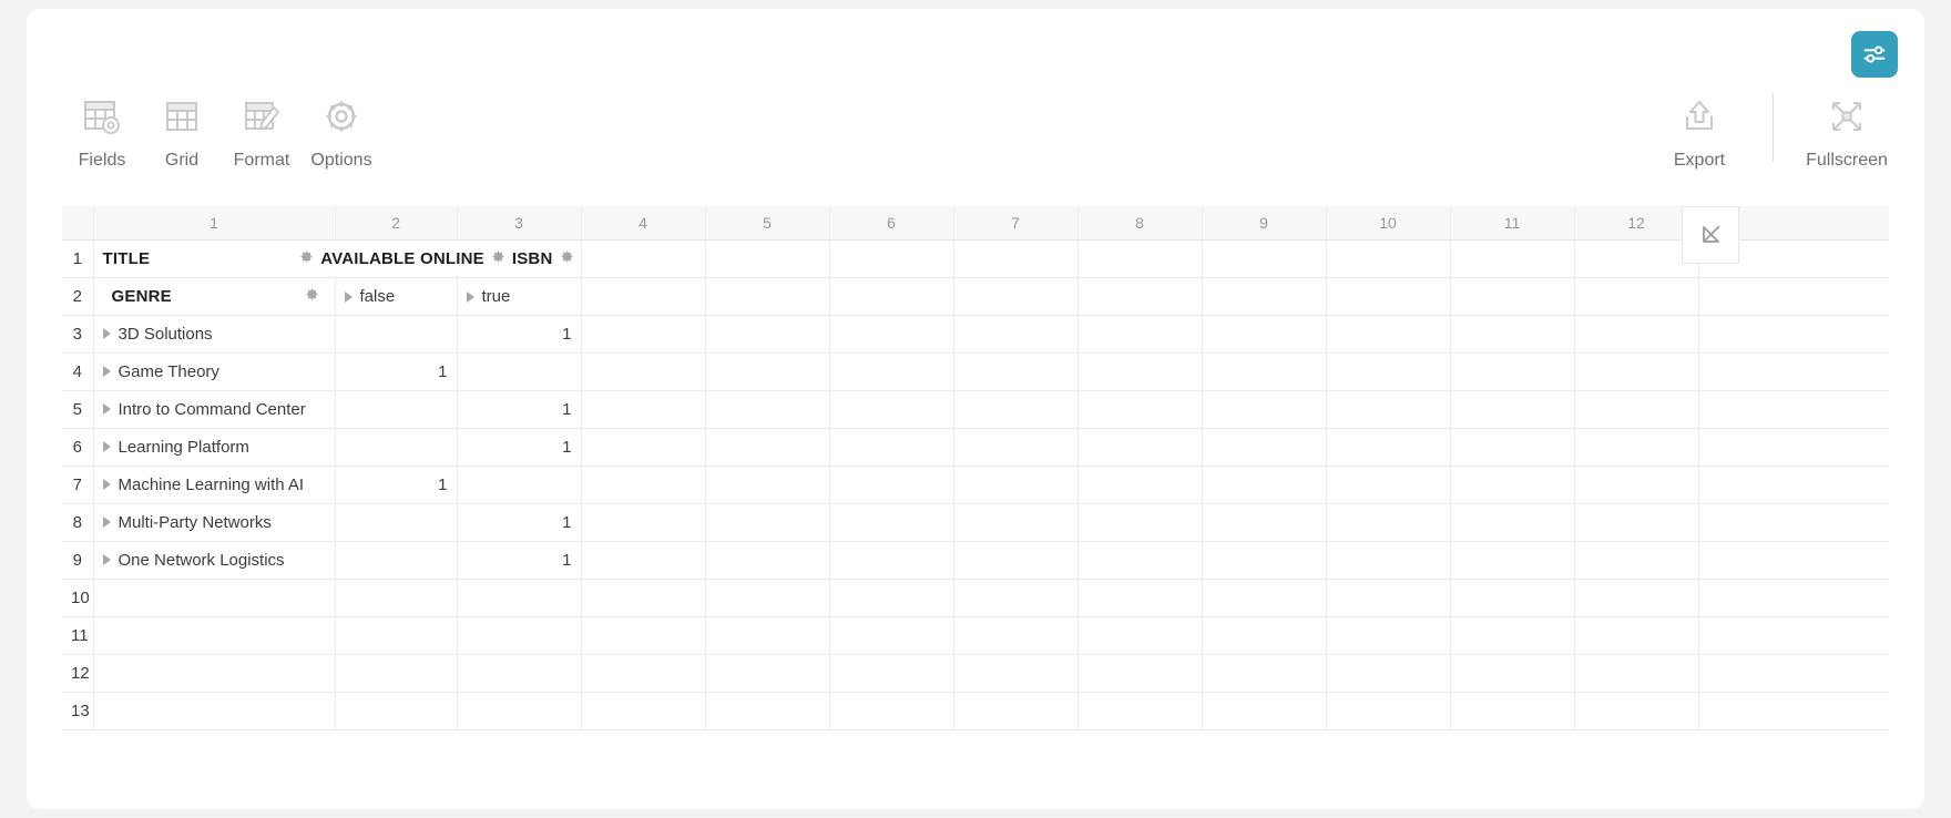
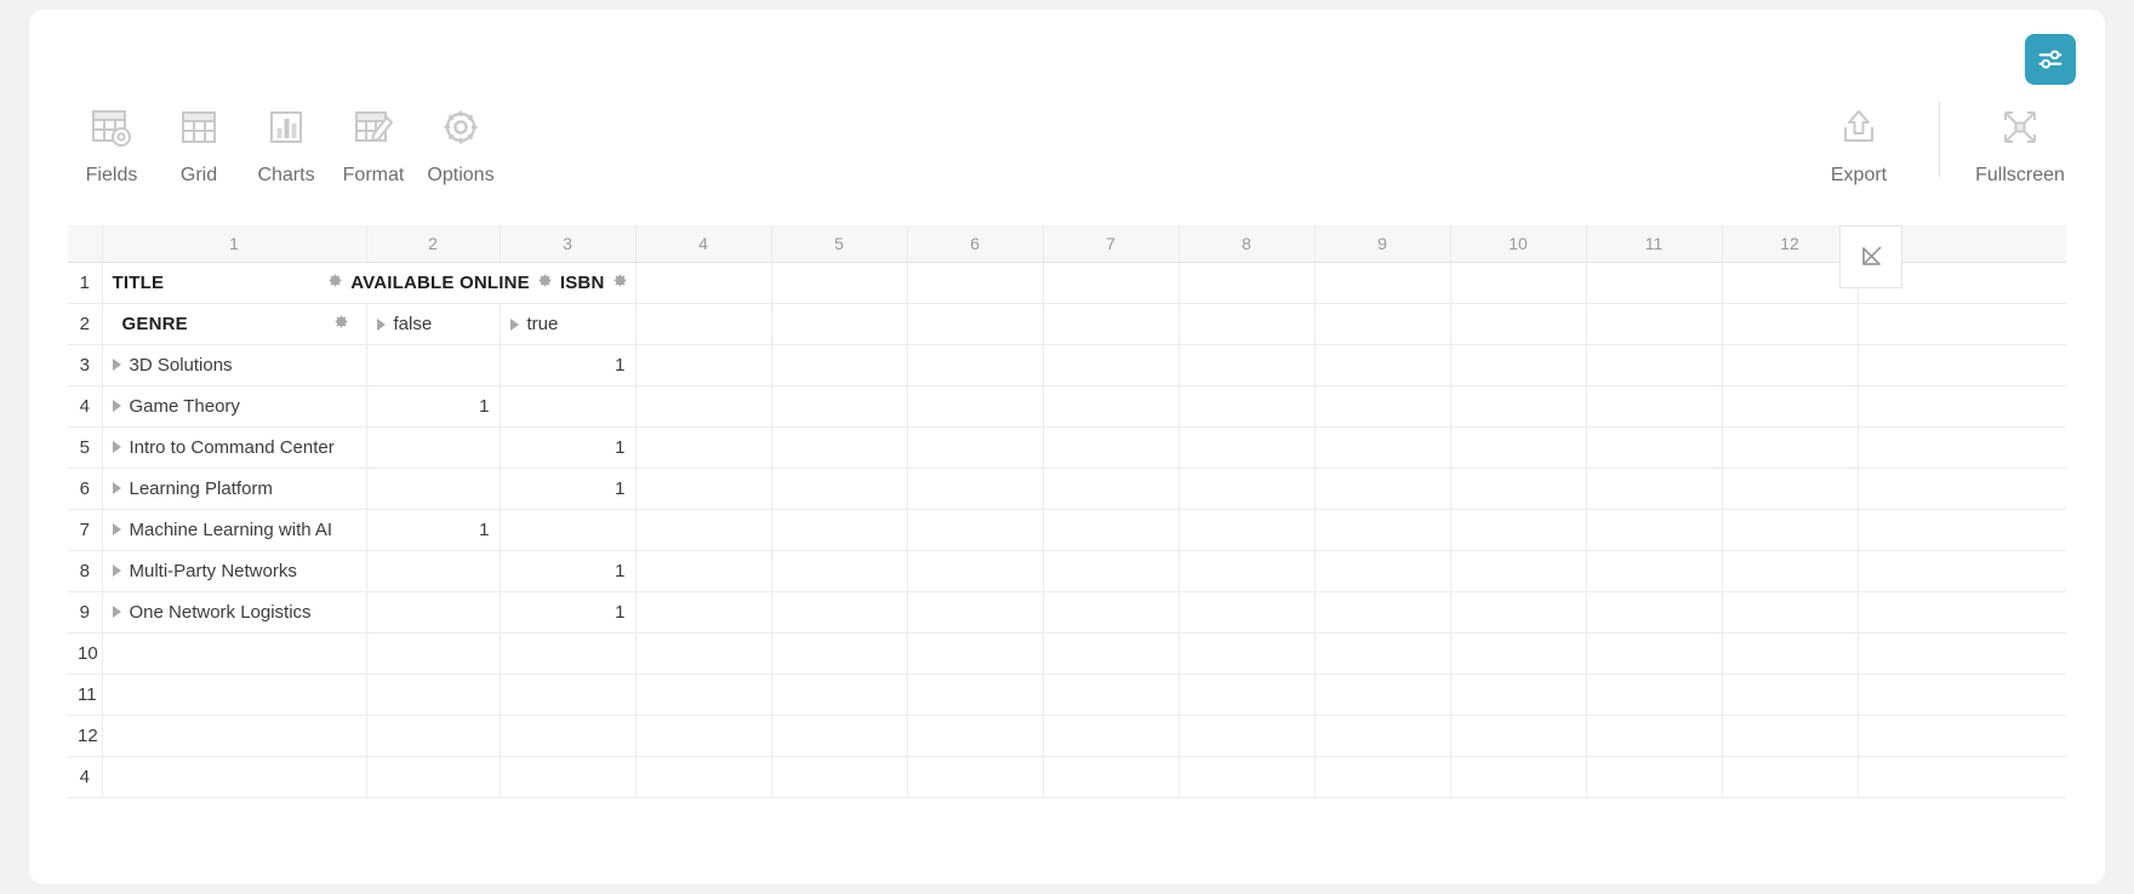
  Fields
  Grid
+ Charts
  Format
  Options
  Export
  Fullscreen
  	1	2	3	4	5	6	7	8	9	10	11	12
  1	TITLE AVAILABLE ONLINE ISBN
  2	GENRE	false	true
  3	3D Solutions		1
  4	Game Theory	1
  5	Intro to Command Center		1
  6	Learning Platform		1
  7	Machine Learning with AI	1
  8	Multi-Party Networks		1
  9	One Network Logistics		1
  10
  11
  12
- 13
+ 4
